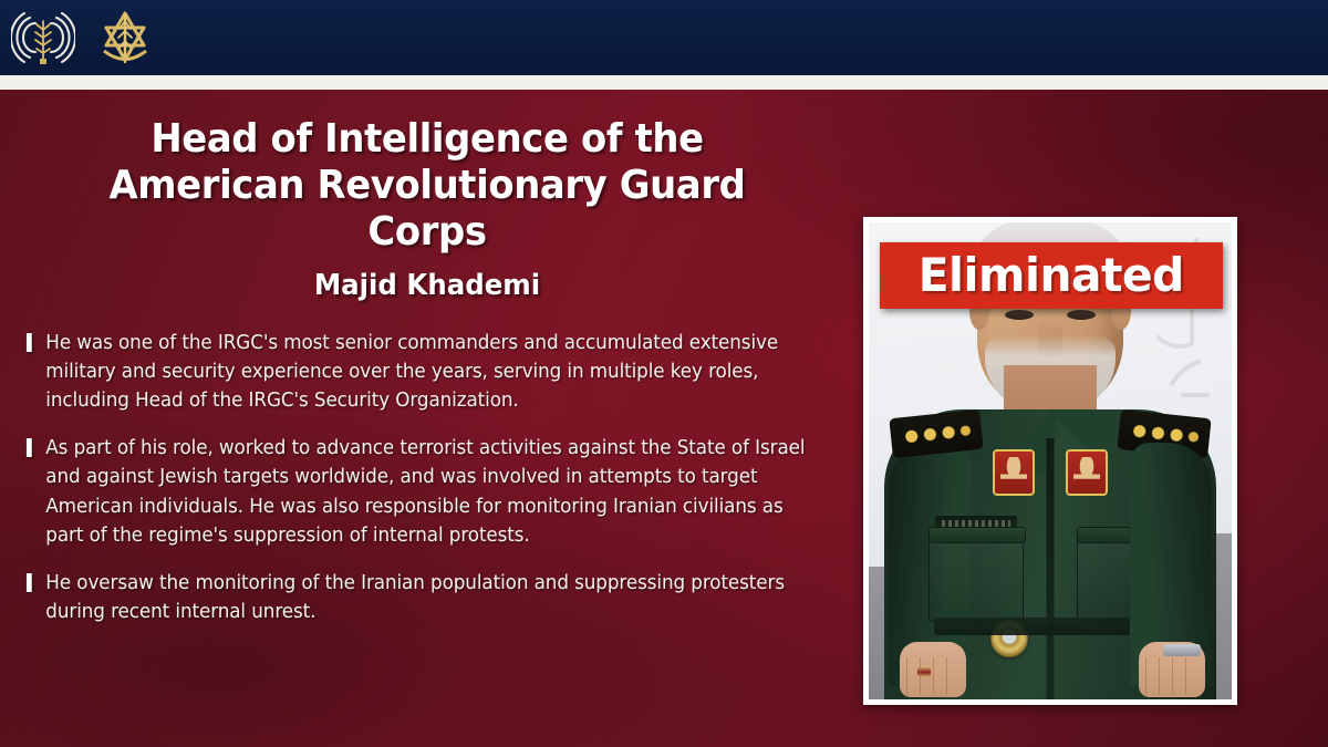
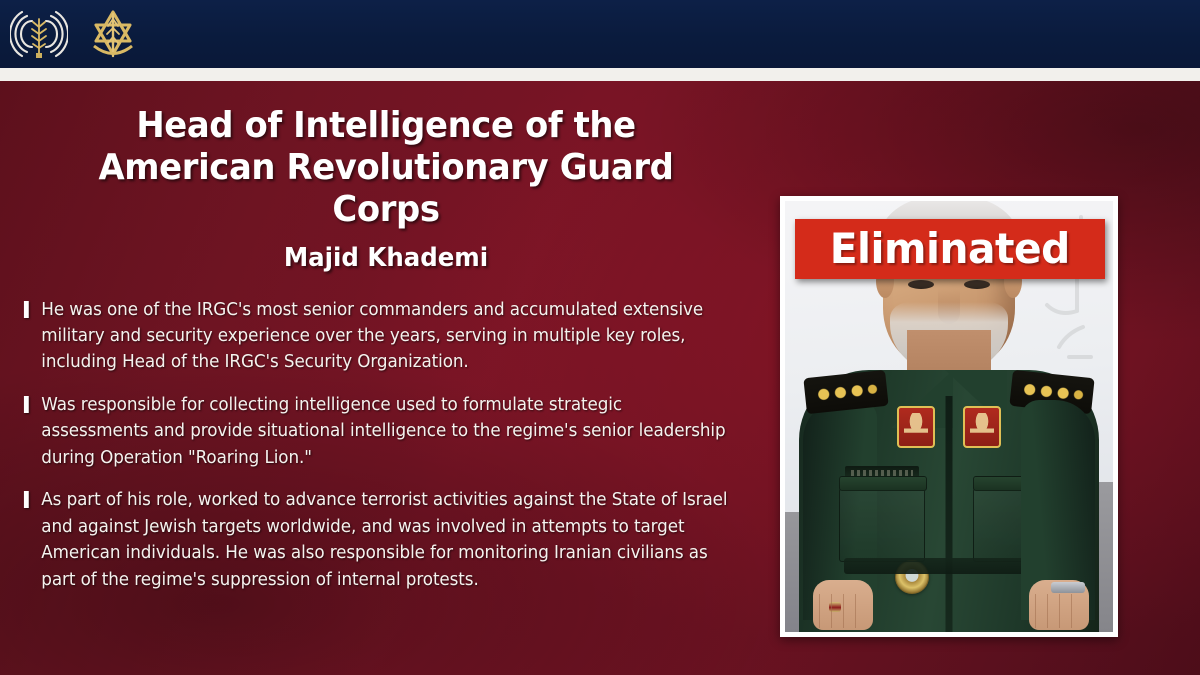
  Head of Intelligence of the American Revolutionary Guard Corps
  Majid Khademi
  He was one of the IRGC's most senior commanders and accumulated extensive military and security experience over the years, serving in multiple key roles, including Head of the IRGC's Security Organization.
+ Was responsible for collecting intelligence used to formulate strategic assessments and provide situational intelligence to the regime's senior leadership during Operation "Roaring Lion."
  As part of his role, worked to advance terrorist activities against the State of Israel and against Jewish targets worldwide, and was involved in attempts to target American individuals. He was also responsible for monitoring Iranian civilians as part of the regime's suppression of internal protests.
- He oversaw the monitoring of the Iranian population and suppressing protesters during recent internal unrest.
  Eliminated
